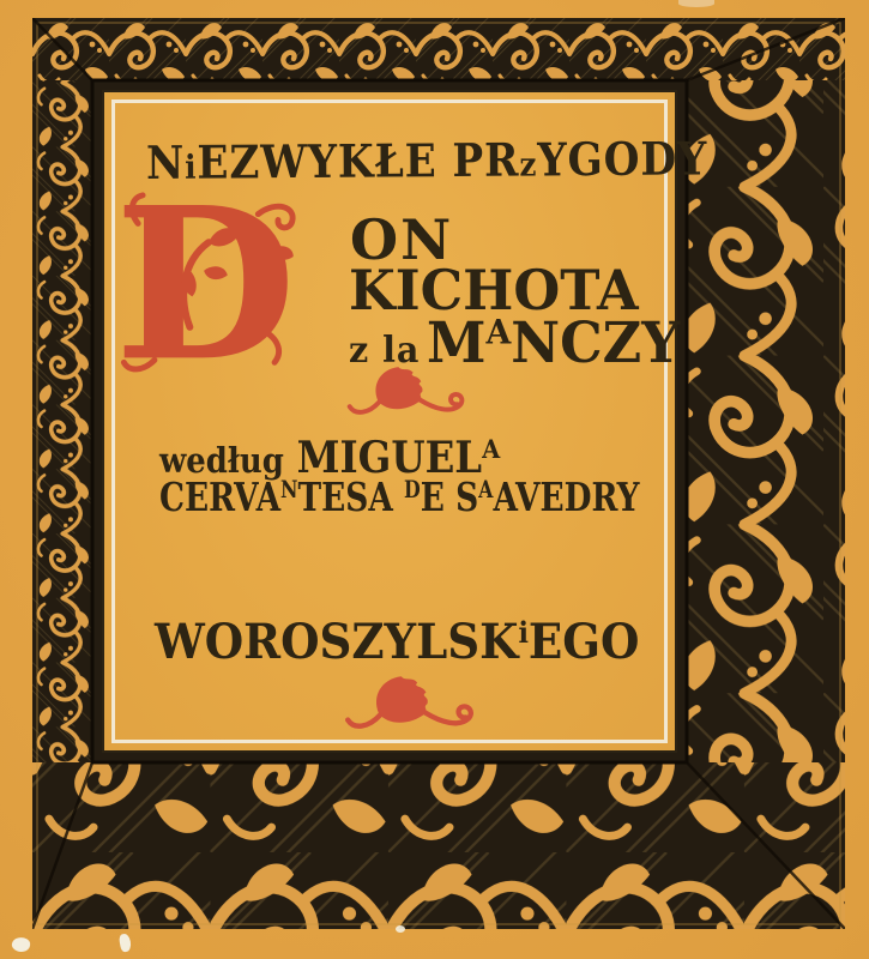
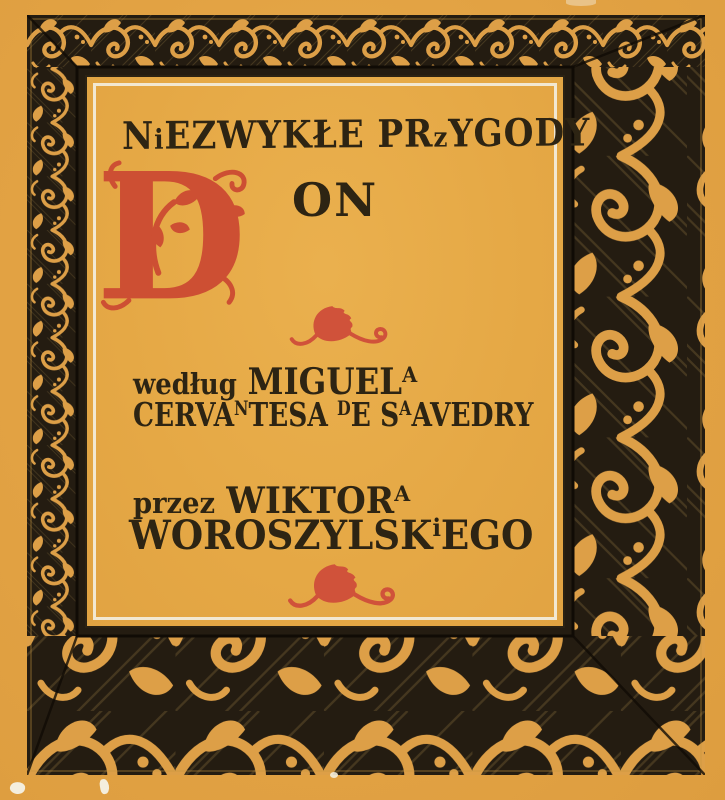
  NiEZWYKŁE PRzYGODY
  D
  ON
- KICHOTA
- z la MANCZY
  według MIGUELA
  CERVANTESA DE SAAVEDRY
+ przez WIKTORA
  WOROSZYLSKiEGO
